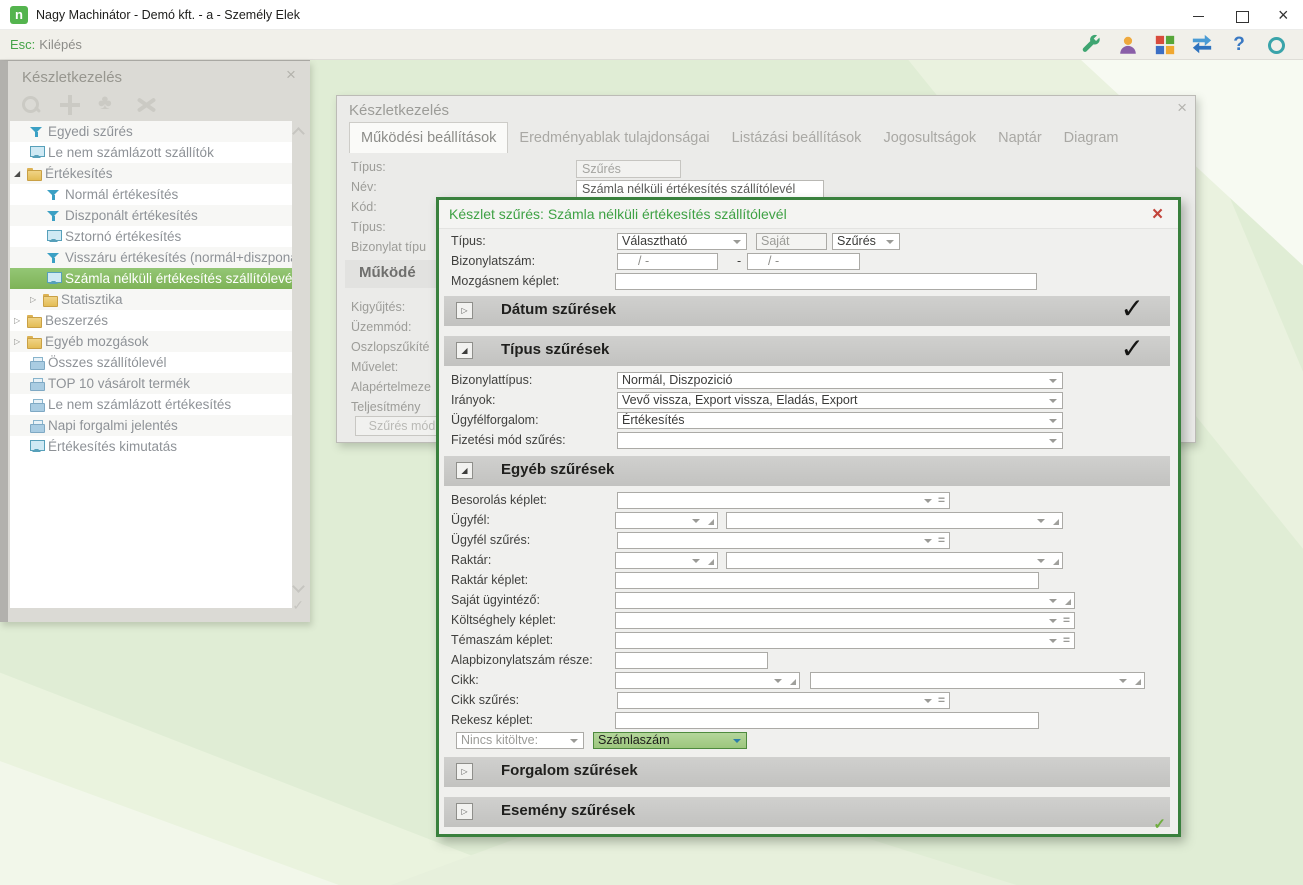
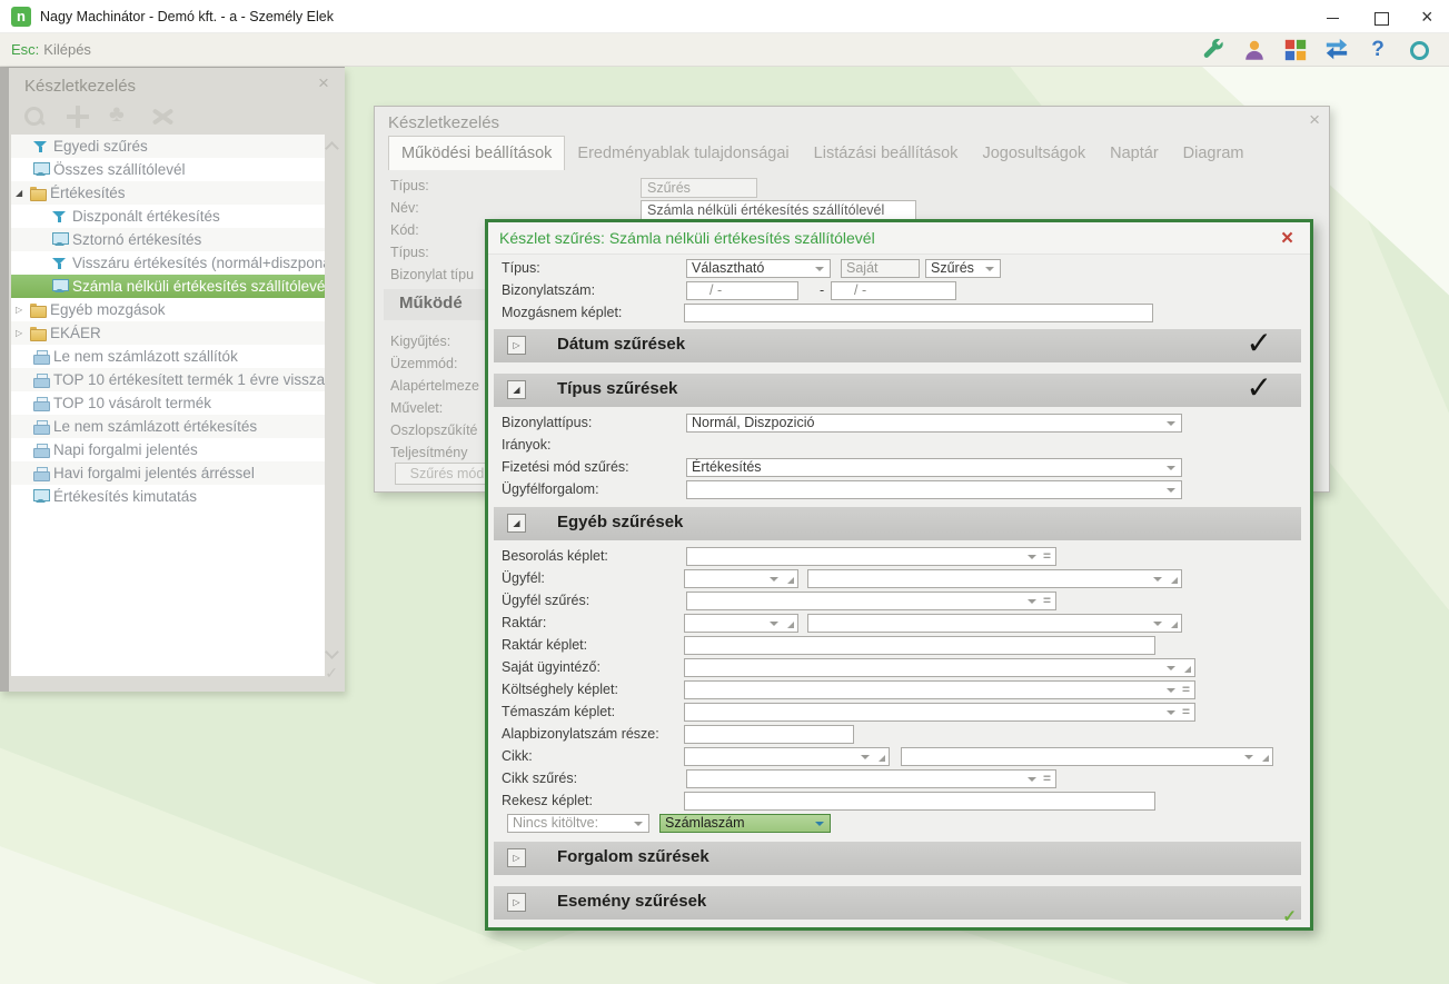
  n
  Nagy Machinátor - Demó kft. - a - Személy Elek
  Esc: Kilépés
  ?
  Készletkezelés
  Egyedi szűrés
- Le nem számlázott szállítók
+ Összes szállítólevél
  Értékesítés
- Normál értékesítés
  Diszponált értékesítés
  Sztornó értékesítés
  Visszáru értékesítés (normál+diszpon
  Számla nélküli értékesítés szállítólevé
- Statisztika
- Beszerzés
  Egyéb mozgások
+ EKÁER
- Összes szállítólevél
+ Le nem számlázott szállítók
+ TOP 10 értékesített termék 1 évre vissza
  TOP 10 vásárolt termék
  Le nem számlázott értékesítés
  Napi forgalmi jelentés
+ Havi forgalmi jelentés árréssel
  Értékesítés kimutatás
  Készletkezelés
  Működési beállítások
  Eredményablak tulajdonságai
  Listázási beállítások
  Jogosultságok
  Naptár
  Diagram
  Típus:
  Szűrés
  Név:
  Számla nélküli értékesítés szállítólevél
  Kód:
  Típus:
  Bizonylat típu
  Működé
  Kigyűjtés:
  Üzemmód:
- Oszlopszűkíté
+ Alapértelmeze
  Művelet:
- Alapértelmeze
+ Oszlopszűkíté
  Teljesítmény
  Szűrés mód
  Készlet szűrés: Számla nélküli értékesítés szállítólevél
  Típus:
  Választható
  Saját
  Szűrés
  Bizonylatszám:
  / -
  -
  / -
  Mozgásnem képlet:
  Dátum szűrések
  Típus szűrések
  Bizonylattípus:
  Normál, Diszpozició
  Irányok:
- Vevő vissza, Export vissza, Eladás, Export
- Ügyfélforgalom:
+ Fizetési mód szűrés:
  Értékesítés
- Fizetési mód szűrés:
+ Ügyfélforgalom:
  Egyéb szűrések
  Besorolás képlet:
  Ügyfél:
  Ügyfél szűrés:
  Raktár:
  Raktár képlet:
  Saját ügyintéző:
  Költséghely képlet:
  Témaszám képlet:
  Alapbizonylatszám része:
  Cikk:
  Cikk szűrés:
  Rekesz képlet:
  Nincs kitöltve:
  Számlaszám
  Forgalom szűrések
  Esemény szűrések
